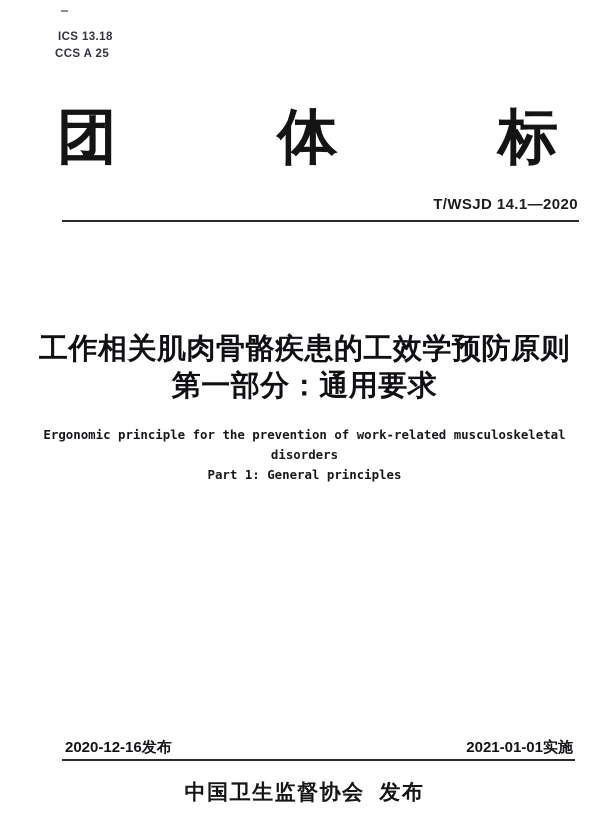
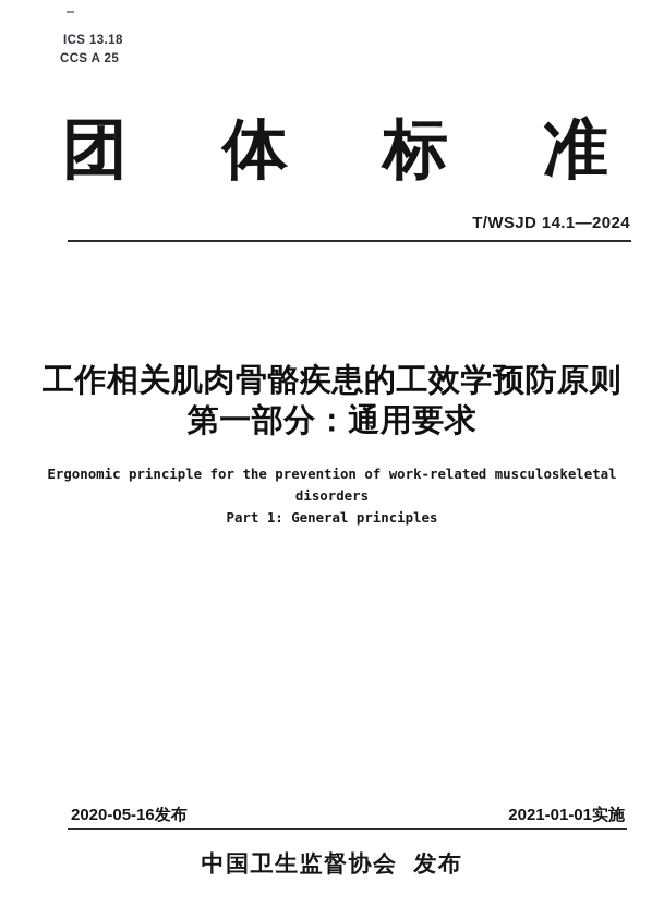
  ICS 13.18
  CCS A 25
  团
  体
  标
+ 准
- T/WSJD 14.1—2020
+ T/WSJD 14.1—2024
  工作相关肌肉骨骼疾患的工效学预防原则
  第一部分：通用要求
  Ergonomic principle for the prevention of work-related musculoskeletal
  disorders
  Part 1: General principles
- 2020-12-16发布
+ 2020-05-16发布
  2021-01-01实施
  中国卫生监督协会 发布
